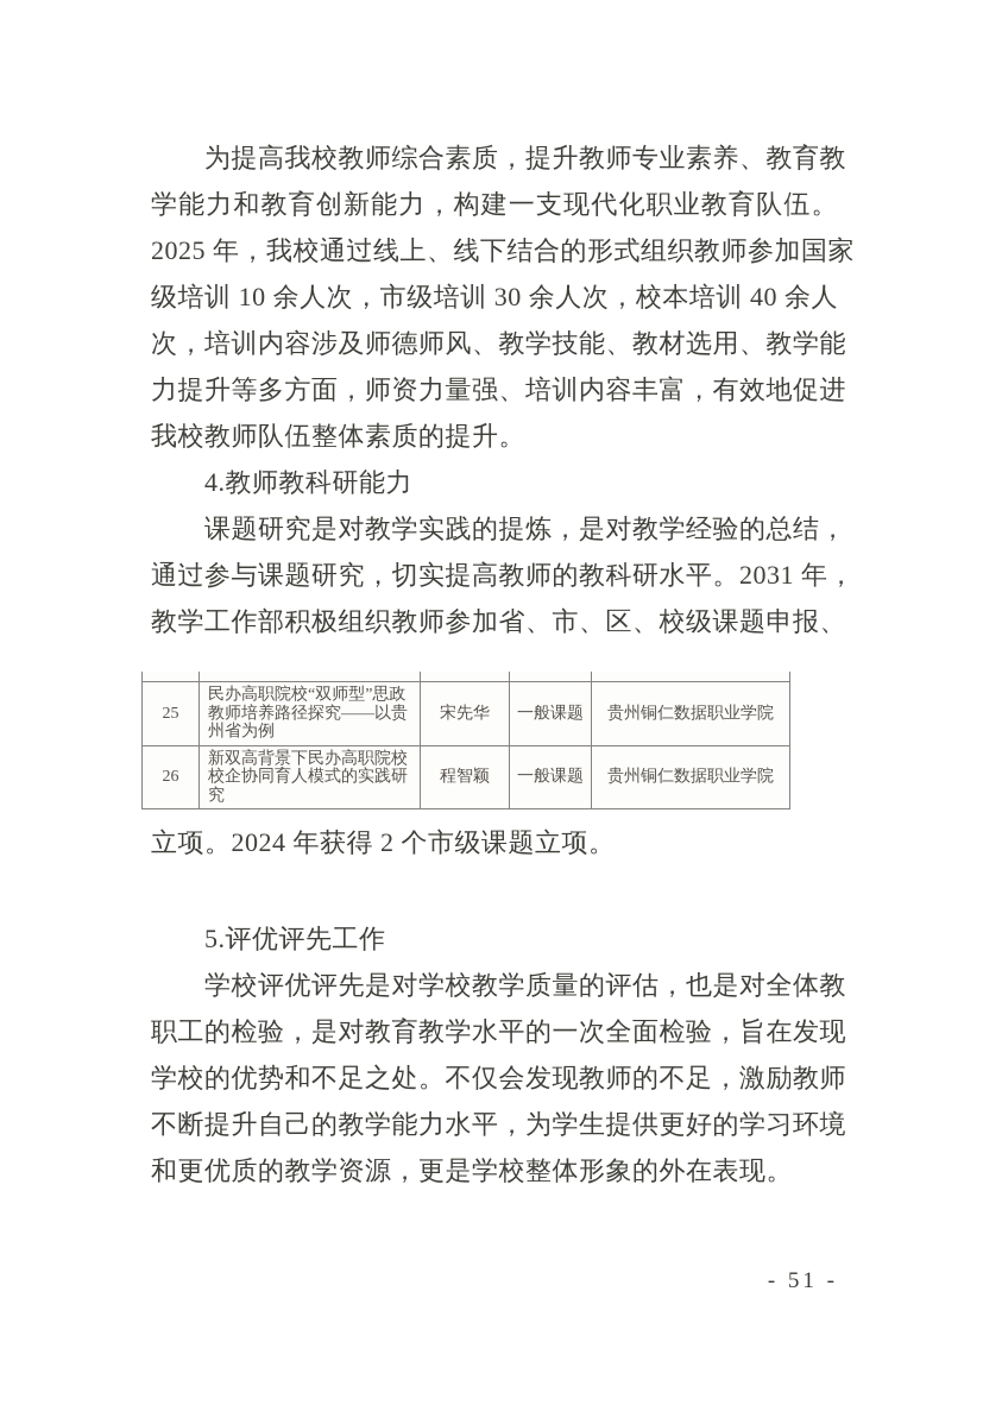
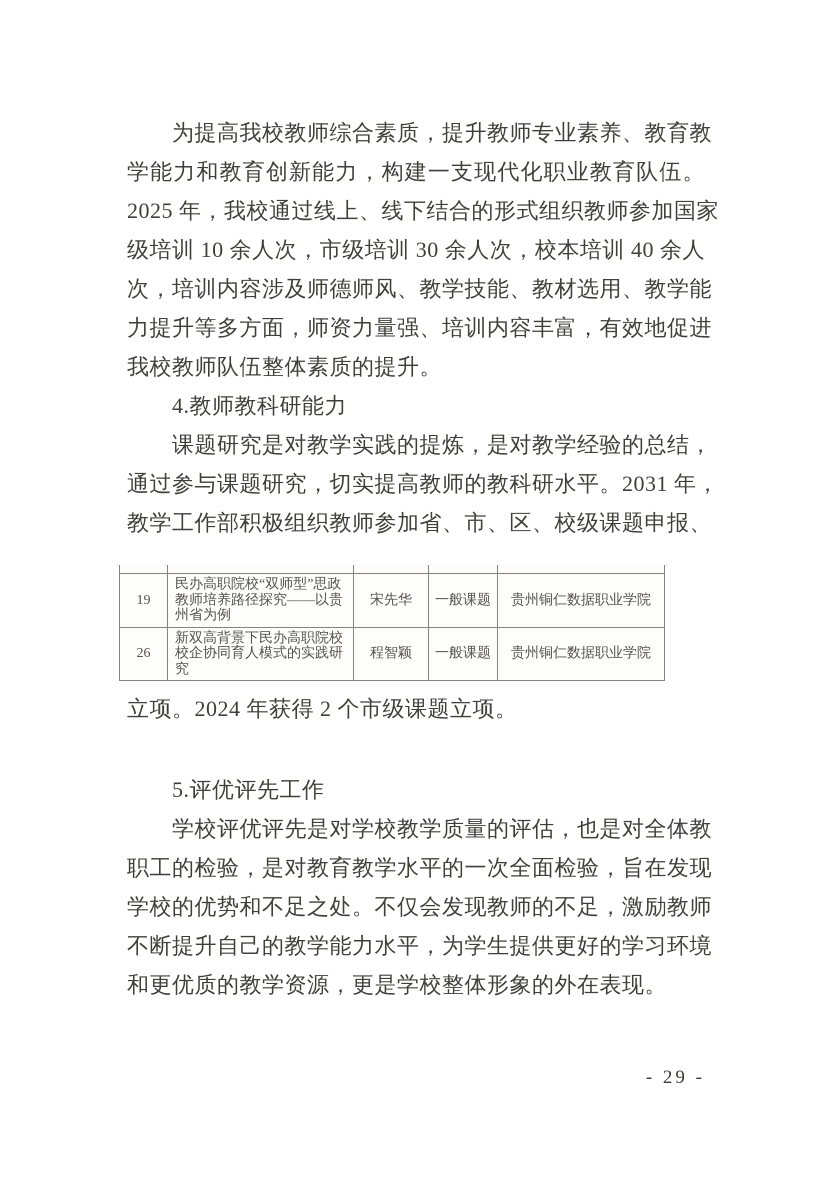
  为提高我校教师综合素质，提升教师专业素养、教育教
  学能力和教育创新能力，构建一支现代化职业教育队伍。
  2025 年，我校通过线上、线下结合的形式组织教师参加国家
  级培训 10 余人次，市级培训 30 余人次，校本培训 40 余人
  次，培训内容涉及师德师风、教学技能、教材选用、教学能
  力提升等多方面，师资力量强、培训内容丰富，有效地促进
  我校教师队伍整体素质的提升。
  4.教师教科研能力
  课题研究是对教学实践的提炼，是对教学经验的总结，
  通过参与课题研究，切实提高教师的教科研水平。2031 年，
  教学工作部积极组织教师参加省、市、区、校级课题申报、
- 25	民办高职院校“双师型”思政教师培养路径探究——以贵州省为例	宋先华	一般课题	贵州铜仁数据职业学院
+ 19	民办高职院校“双师型”思政教师培养路径探究——以贵州省为例	宋先华	一般课题	贵州铜仁数据职业学院
  26	新双高背景下民办高职院校校企协同育人模式的实践研究	程智颖	一般课题	贵州铜仁数据职业学院
  立项。2024 年获得 2 个市级课题立项。
  5.评优评先工作
  学校评优评先是对学校教学质量的评估，也是对全体教
  职工的检验，是对教育教学水平的一次全面检验，旨在发现
  学校的优势和不足之处。不仅会发现教师的不足，激励教师
  不断提升自己的教学能力水平，为学生提供更好的学习环境
  和更优质的教学资源，更是学校整体形象的外在表现。
- - 51 -
+ - 29 -
